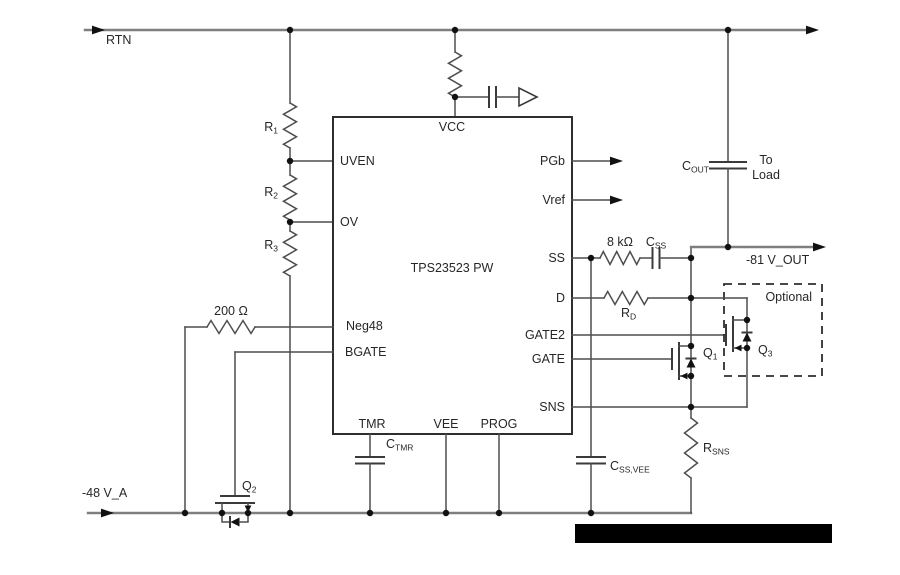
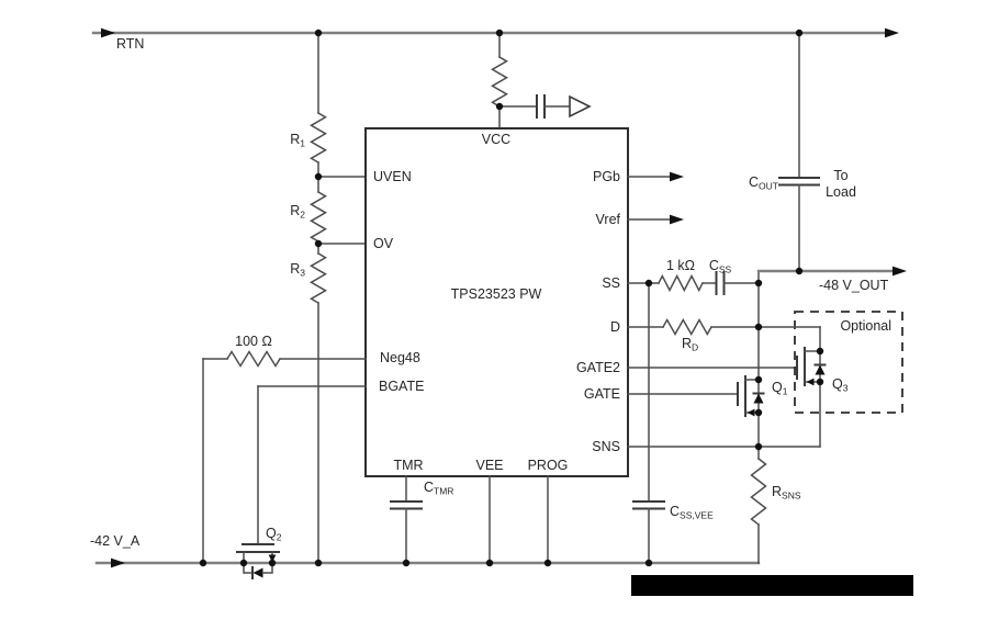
  TPS23523 PW
  VCC
  UVEN
  OV
  Neg48
  BGATE
  PGb
  Vref
  SS
  D
  GATE2
  GATE
  SNS
  TMR
  VEE
  PROG
  RTN
- -48 V_A
+ -42 V_A
- -81 V_OUT
+ -48 V_OUT
  R1
  R2
  R3
- 200 Ω
+ 100 Ω
- 8 kΩ
+ 1 kΩ
  CSS
  RD
  COUT
  To Load
  CTMR
  CSS,VEE
  RSNS
  Q1
  Q2
  Q3
  Optional
